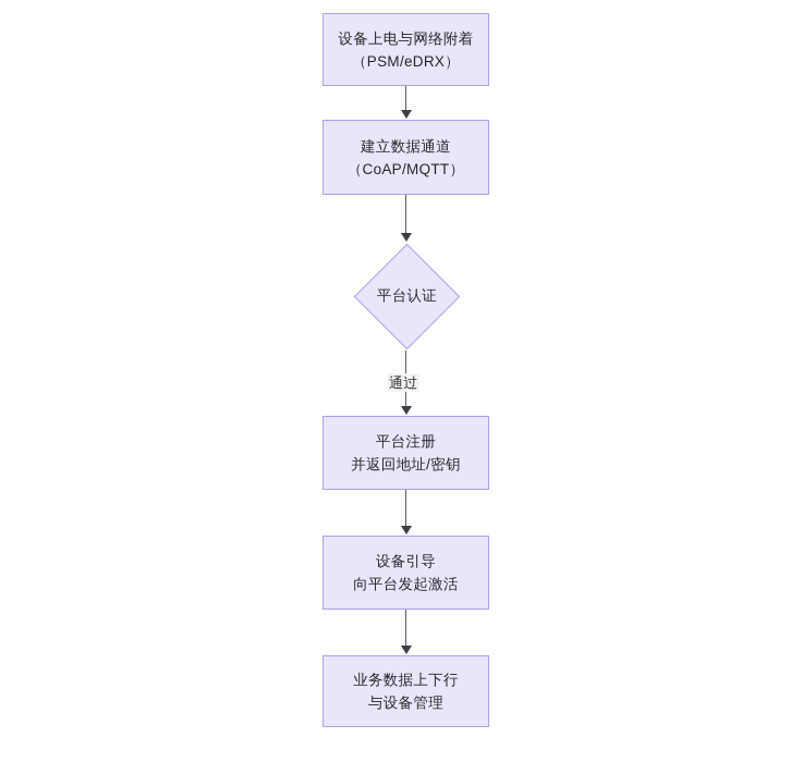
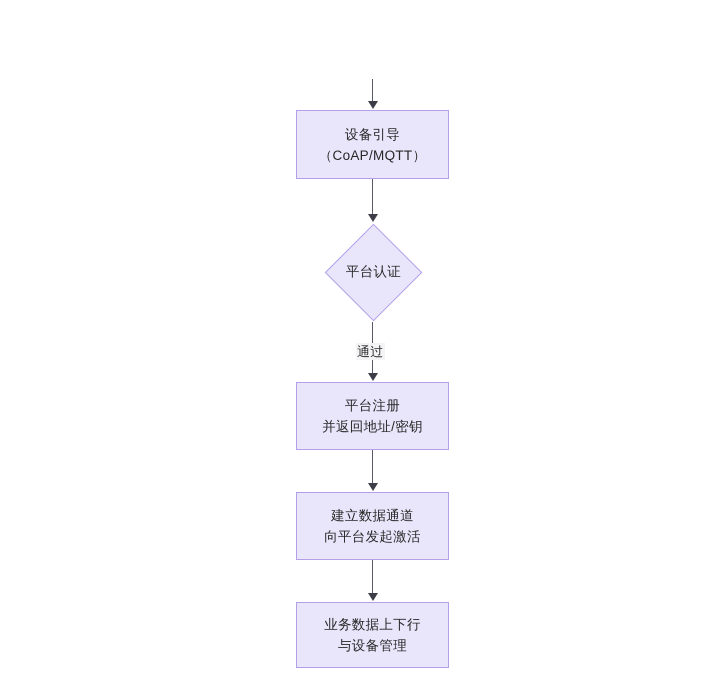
- 设备上电与网络附着
- （PSM/eDRX）
- 建立数据通道
+ 设备引导
  （CoAP/MQTT）
  平台认证
  通过
  平台注册
  并返回地址/密钥
- 设备引导
+ 建立数据通道
  向平台发起激活
  业务数据上下行
  与设备管理
